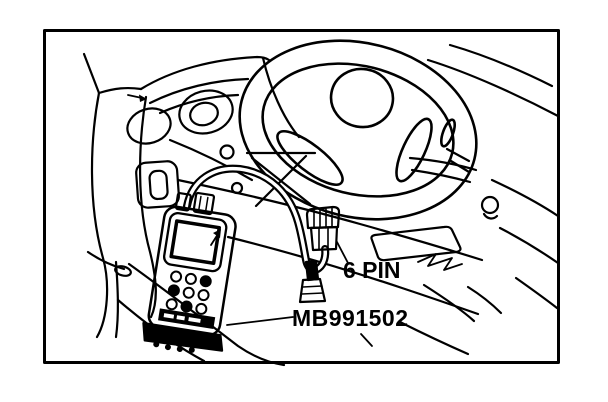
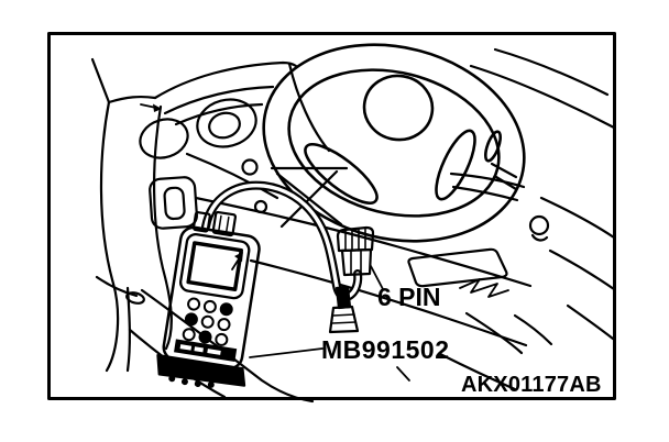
  6 PIN
  MB991502
+ AKX01177AB
